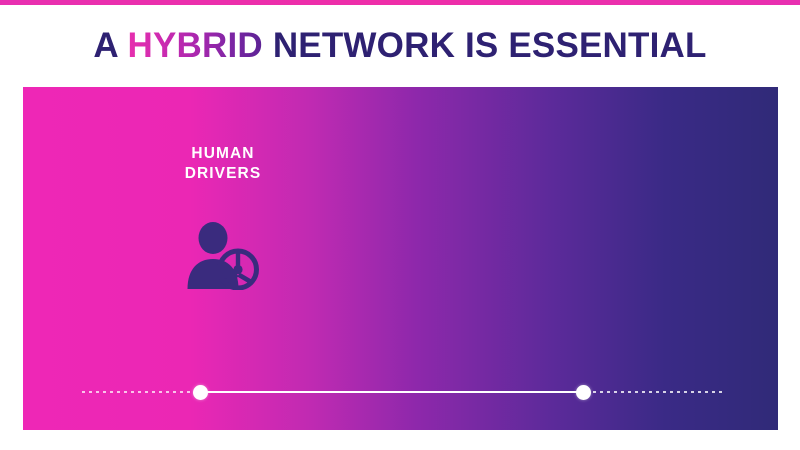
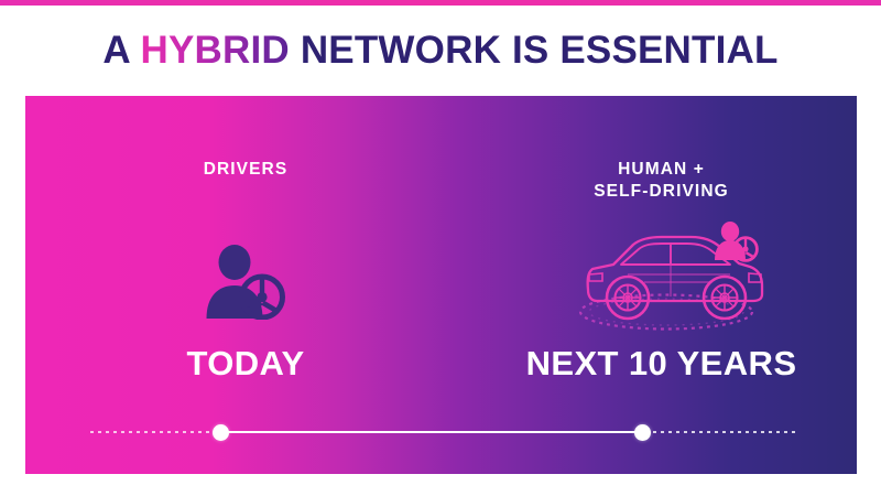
  A HYBRID NETWORK IS ESSENTIAL
- HUMAN
  DRIVERS
+ TODAY
+ HUMAN +
+ SELF-DRIVING
+ NEXT 10 YEARS
